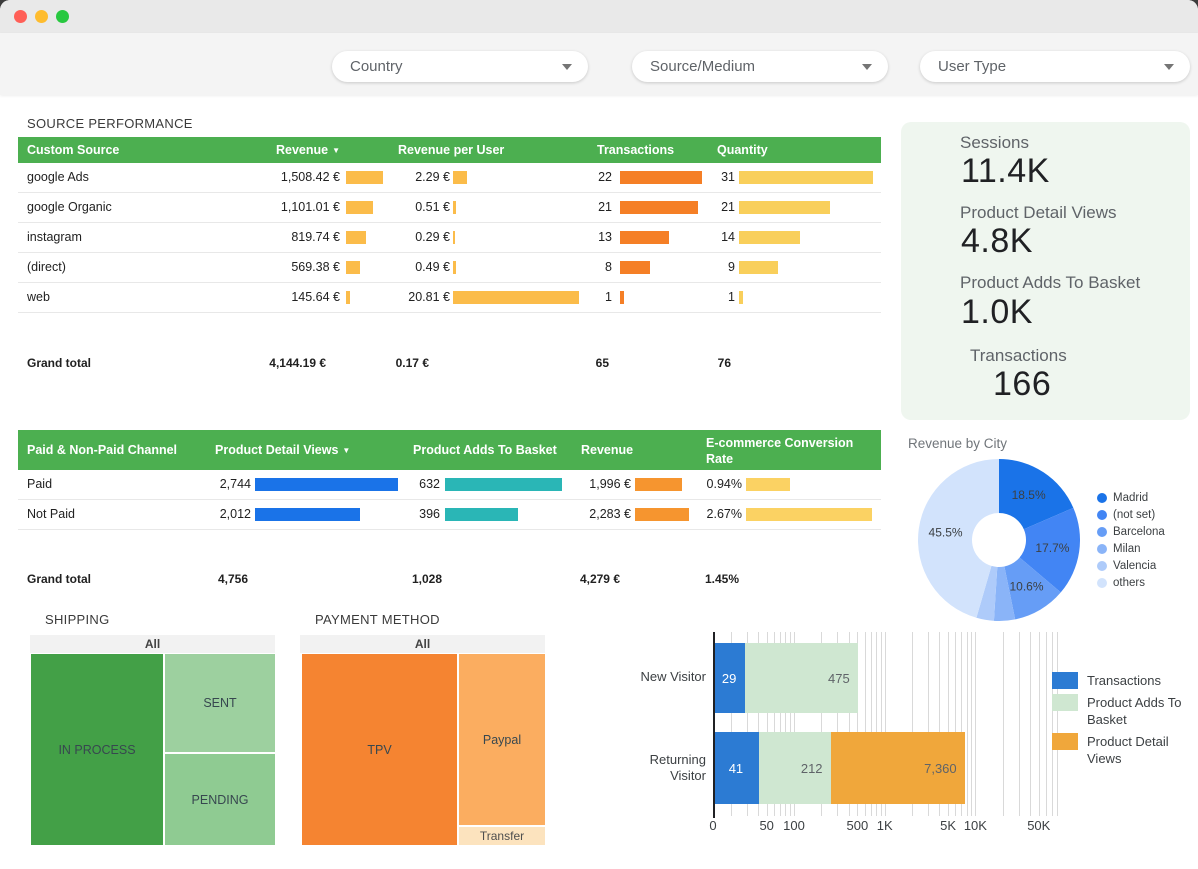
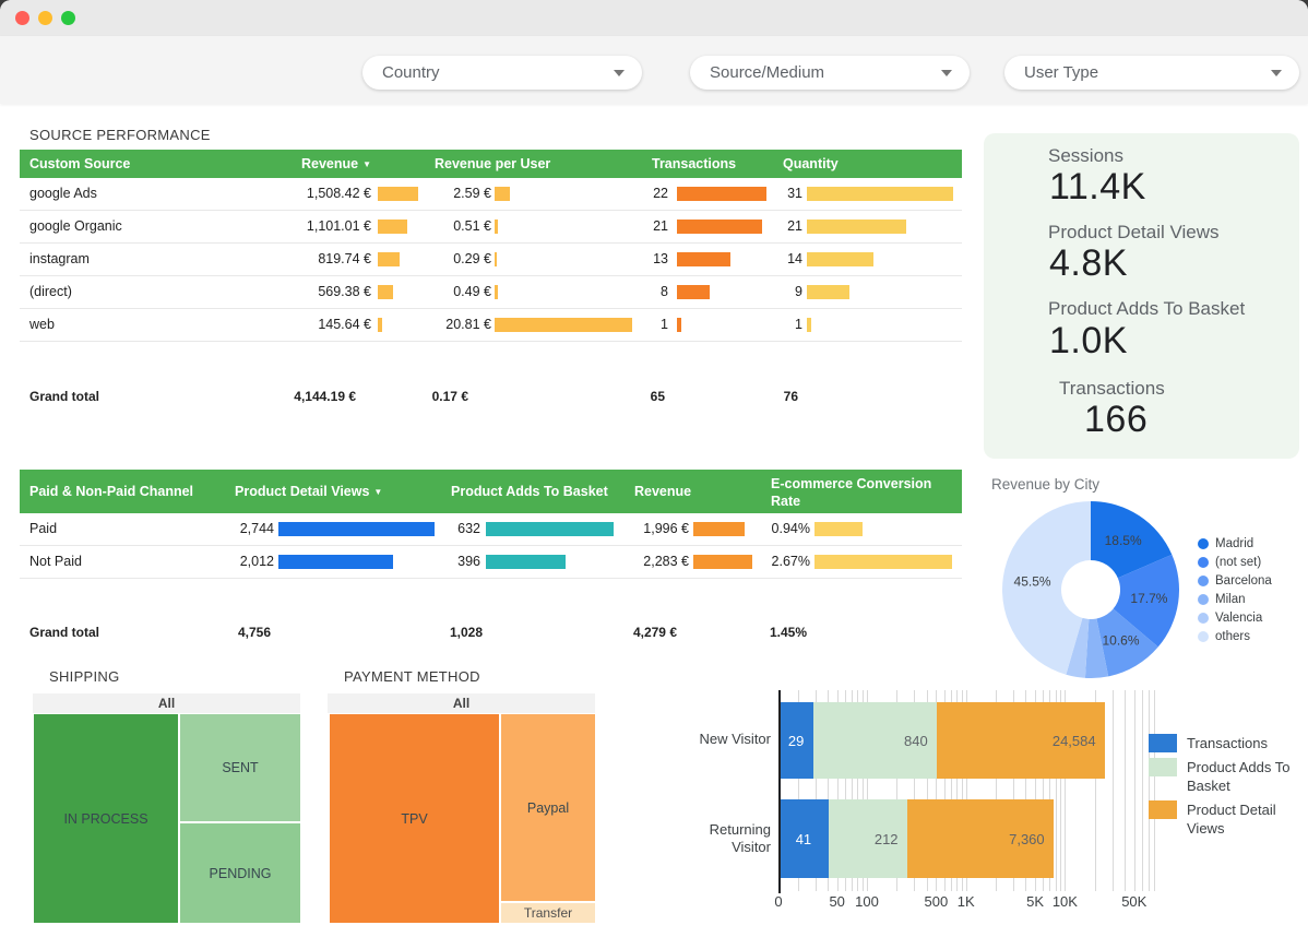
  Country
  Source/Medium
  User Type
  SOURCE PERFORMANCE
  Custom Source
  Revenue ▼
  Revenue per User
  Transactions
  Quantity
  google Ads
  1,508.42 €
- 2.29 €
+ 2.59 €
  22
  31
  google Organic
  1,101.01 €
  0.51 €
  21
  21
  instagram
  819.74 €
  0.29 €
  13
  14
  (direct)
  569.38 €
  0.49 €
  8
  9
  web
  145.64 €
  20.81 €
  1
  1
  Grand total
  4,144.19 €
  0.17 €
  65
  76
  Sessions
  11.4K
  Product Detail Views
  4.8K
  Product Adds To Basket
  1.0K
  Transactions
  166
  Paid & Non-Paid Channel
  Product Detail Views ▼
  Product Adds To Basket
  Revenue
  E-commerce Conversion Rate
  Paid
  2,744
  632
  1,996 €
  0.94%
  Not Paid
  2,012
  396
  2,283 €
  2.67%
  Grand total
  4,756
  1,028
  4,279 €
  1.45%
  Revenue by City
  18.5%
  17.7%
  10.6%
  45.5%
  Madrid
  (not set)
  Barcelona
  Milan
  Valencia
  others
  SHIPPING
  All
  IN PROCESS
  SENT
  PENDING
  PAYMENT METHOD
  All
  TPV
  Paypal
  Transfer
  29
- 475
+ 840
+ 24,584
  41
  212
  7,360
  0
  50
  100
  500
  1K
  5K
  10K
  50K
  New Visitor
  Returning Visitor
  Transactions
  Product Adds To Basket
  Product Detail Views
